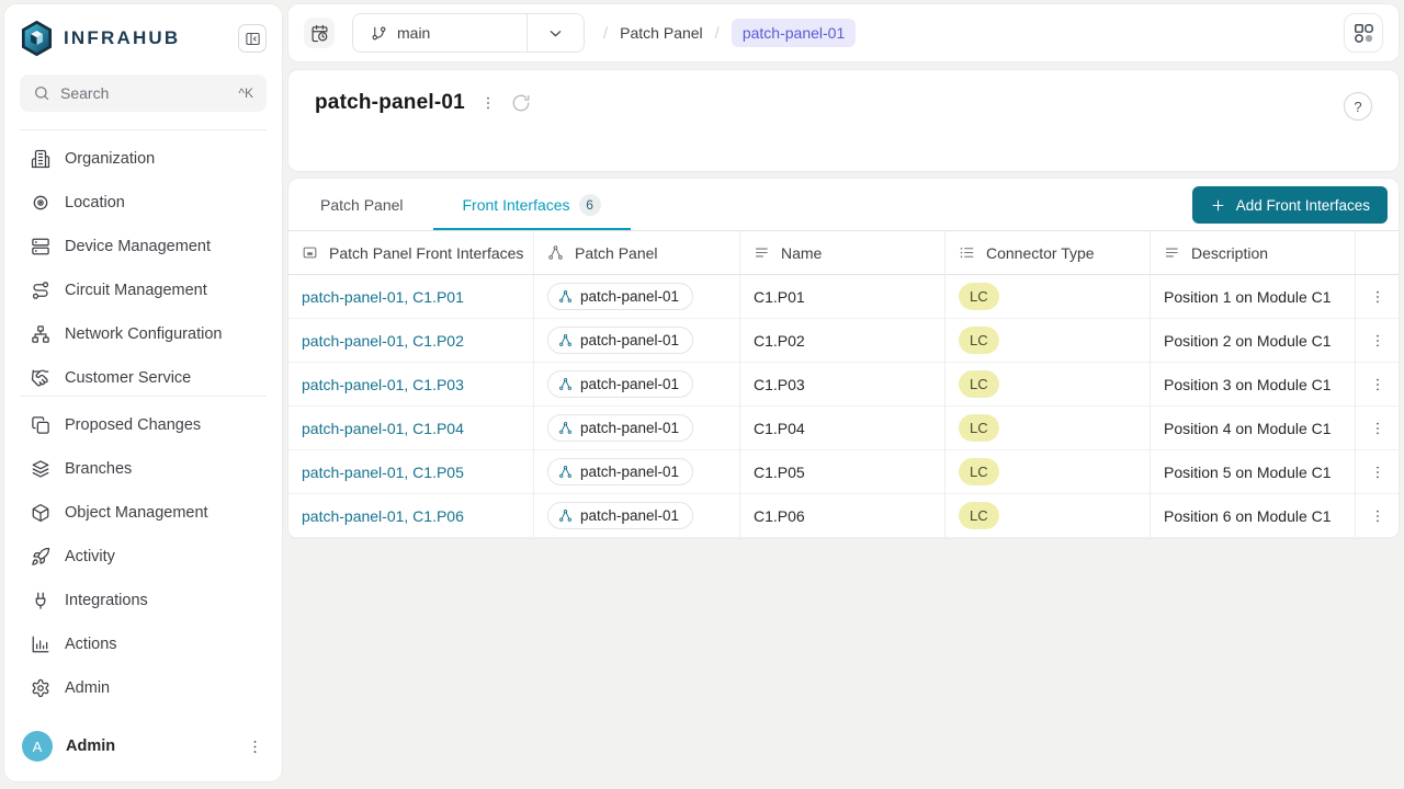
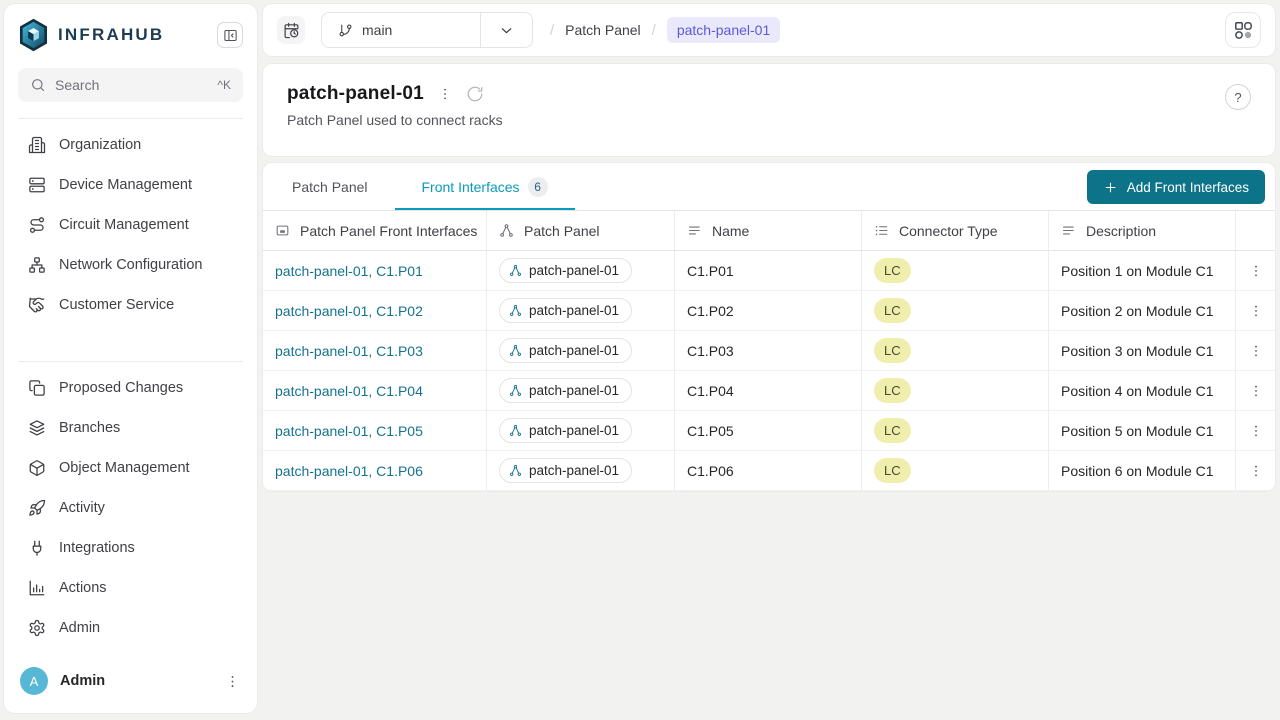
  INFRAHUB
  Search
  ^K
  Organization
- Location
  Device Management
  Circuit Management
  Network Configuration
  Customer Service
  Proposed Changes
  Branches
  Object Management
  Activity
  Integrations
  Actions
  Admin
  A
  Admin
  main
  /
  Patch Panel
  /
  patch-panel-01
  patch-panel-01
+ Patch Panel used to connect racks
  ?
  Patch Panel
  Front Interfaces
  6
  Add Front Interfaces
  Patch Panel Front Interfaces
  Patch Panel
  Name
  Connector Type
  Description
  patch-panel-01, C1.P01
  patch-panel-01
  C1.P01
  LC
  Position 1 on Module C1
  patch-panel-01, C1.P02
  patch-panel-01
  C1.P02
  LC
  Position 2 on Module C1
  patch-panel-01, C1.P03
  patch-panel-01
  C1.P03
  LC
  Position 3 on Module C1
  patch-panel-01, C1.P04
  patch-panel-01
  C1.P04
  LC
  Position 4 on Module C1
  patch-panel-01, C1.P05
  patch-panel-01
  C1.P05
  LC
  Position 5 on Module C1
  patch-panel-01, C1.P06
  patch-panel-01
  C1.P06
  LC
  Position 6 on Module C1
